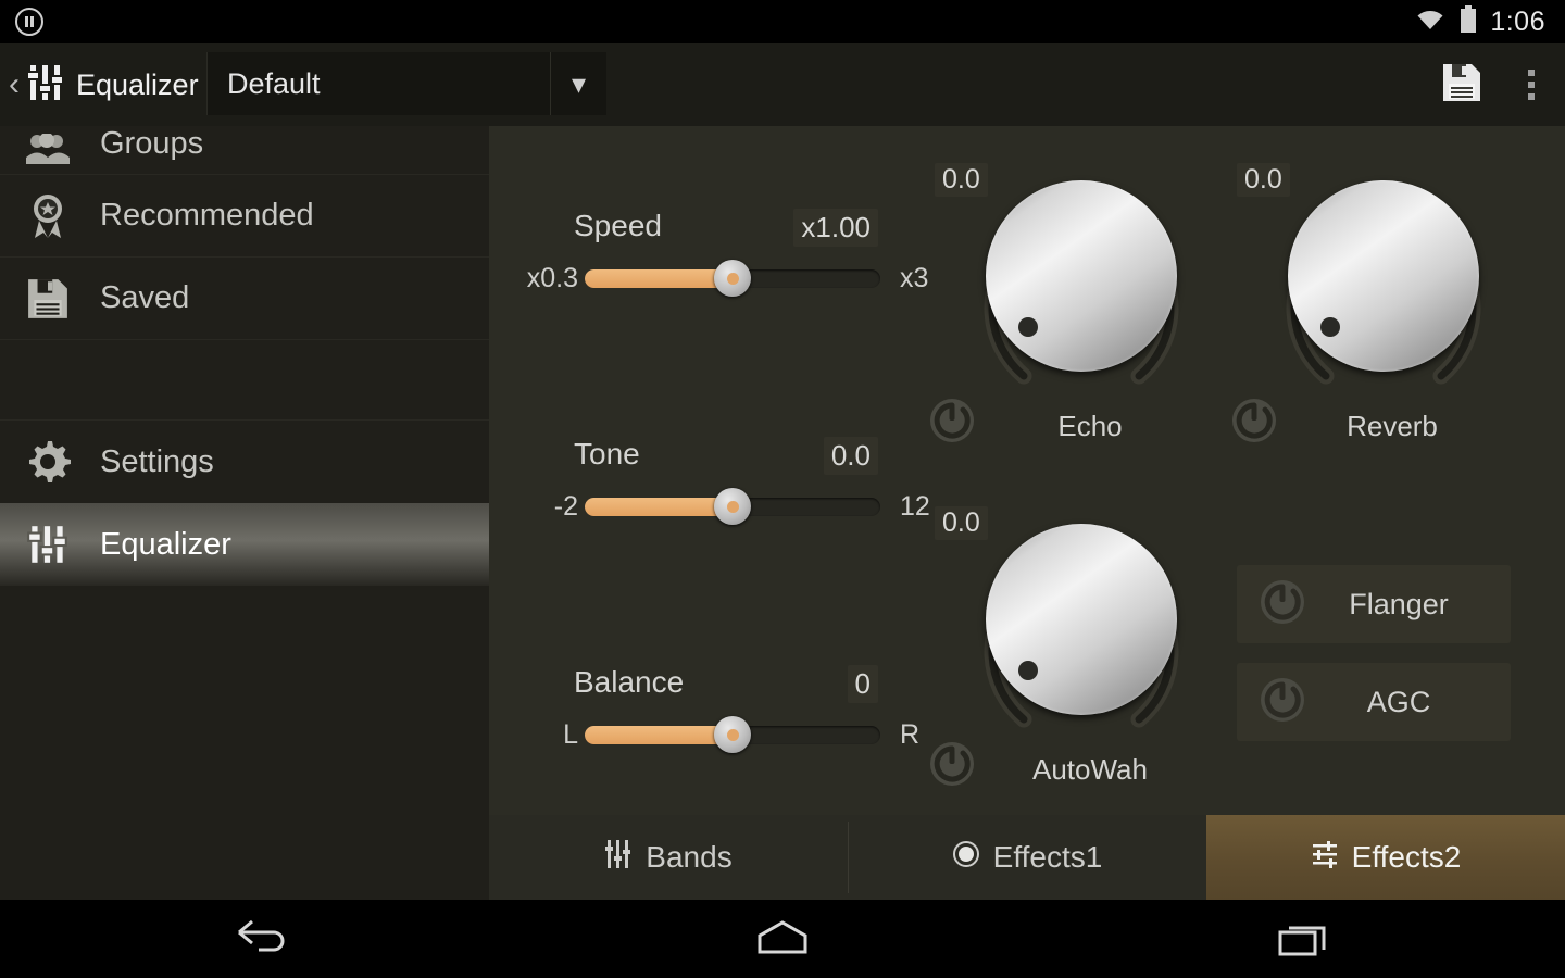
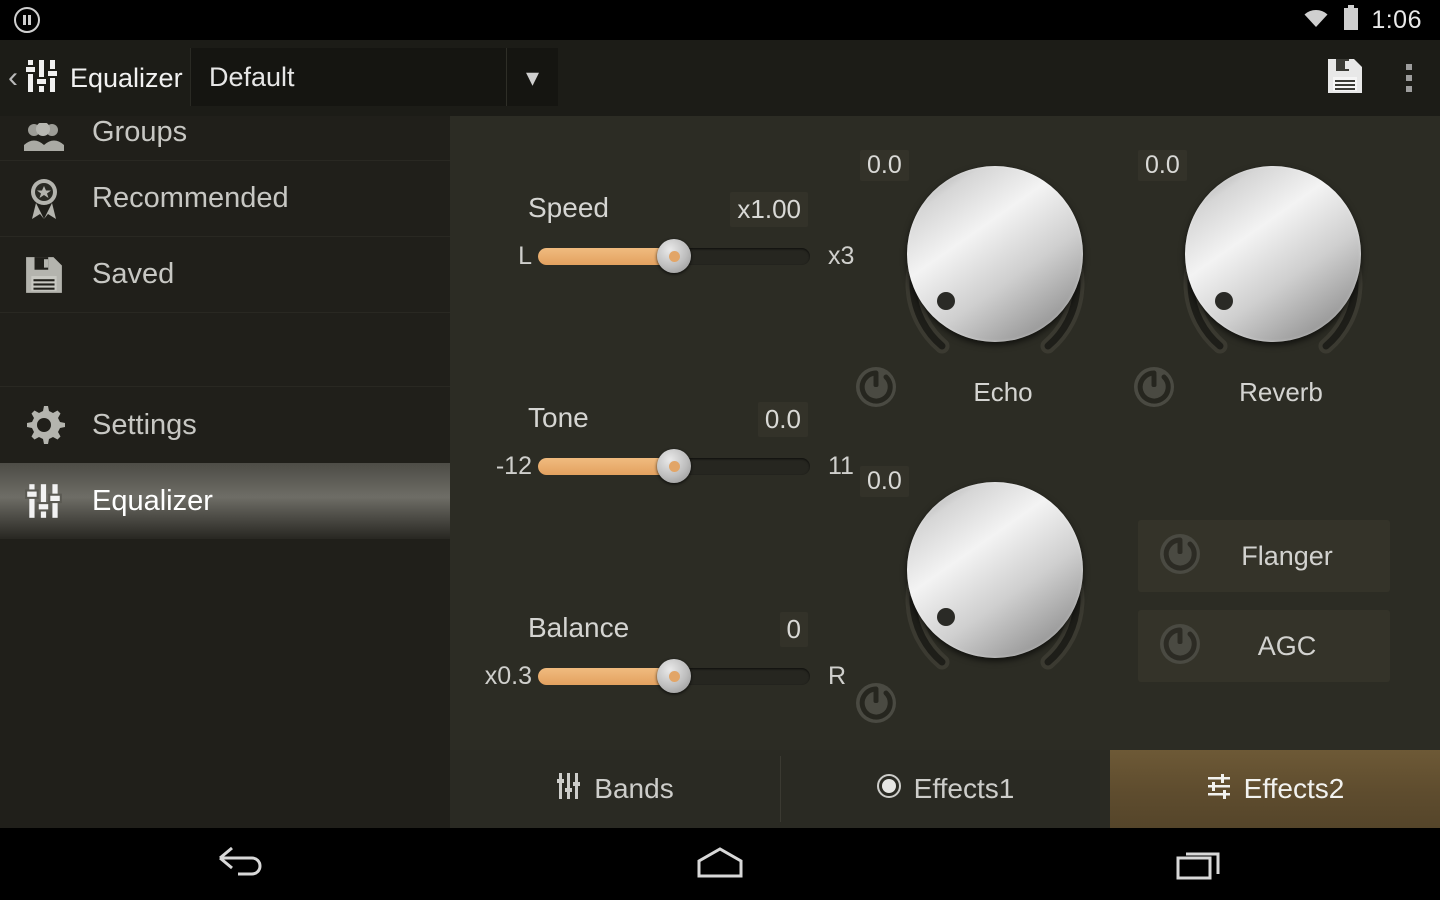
  1:06
  ‹
  Equalizer
  Default
  ▾
  Groups
  Recommended
  Saved
  Settings
  Equalizer
  Speed
  x1.00
- x0.3
+ L
  x3
  Tone
  0.0
- -2
+ -12
- 12
+ 11
  Balance
  0
- L
+ x0.3
  R
  0.0
  Echo
  0.0
  Reverb
  0.0
- AutoWah
  Flanger
  AGC
  Bands
  Effects1
  Effects2
